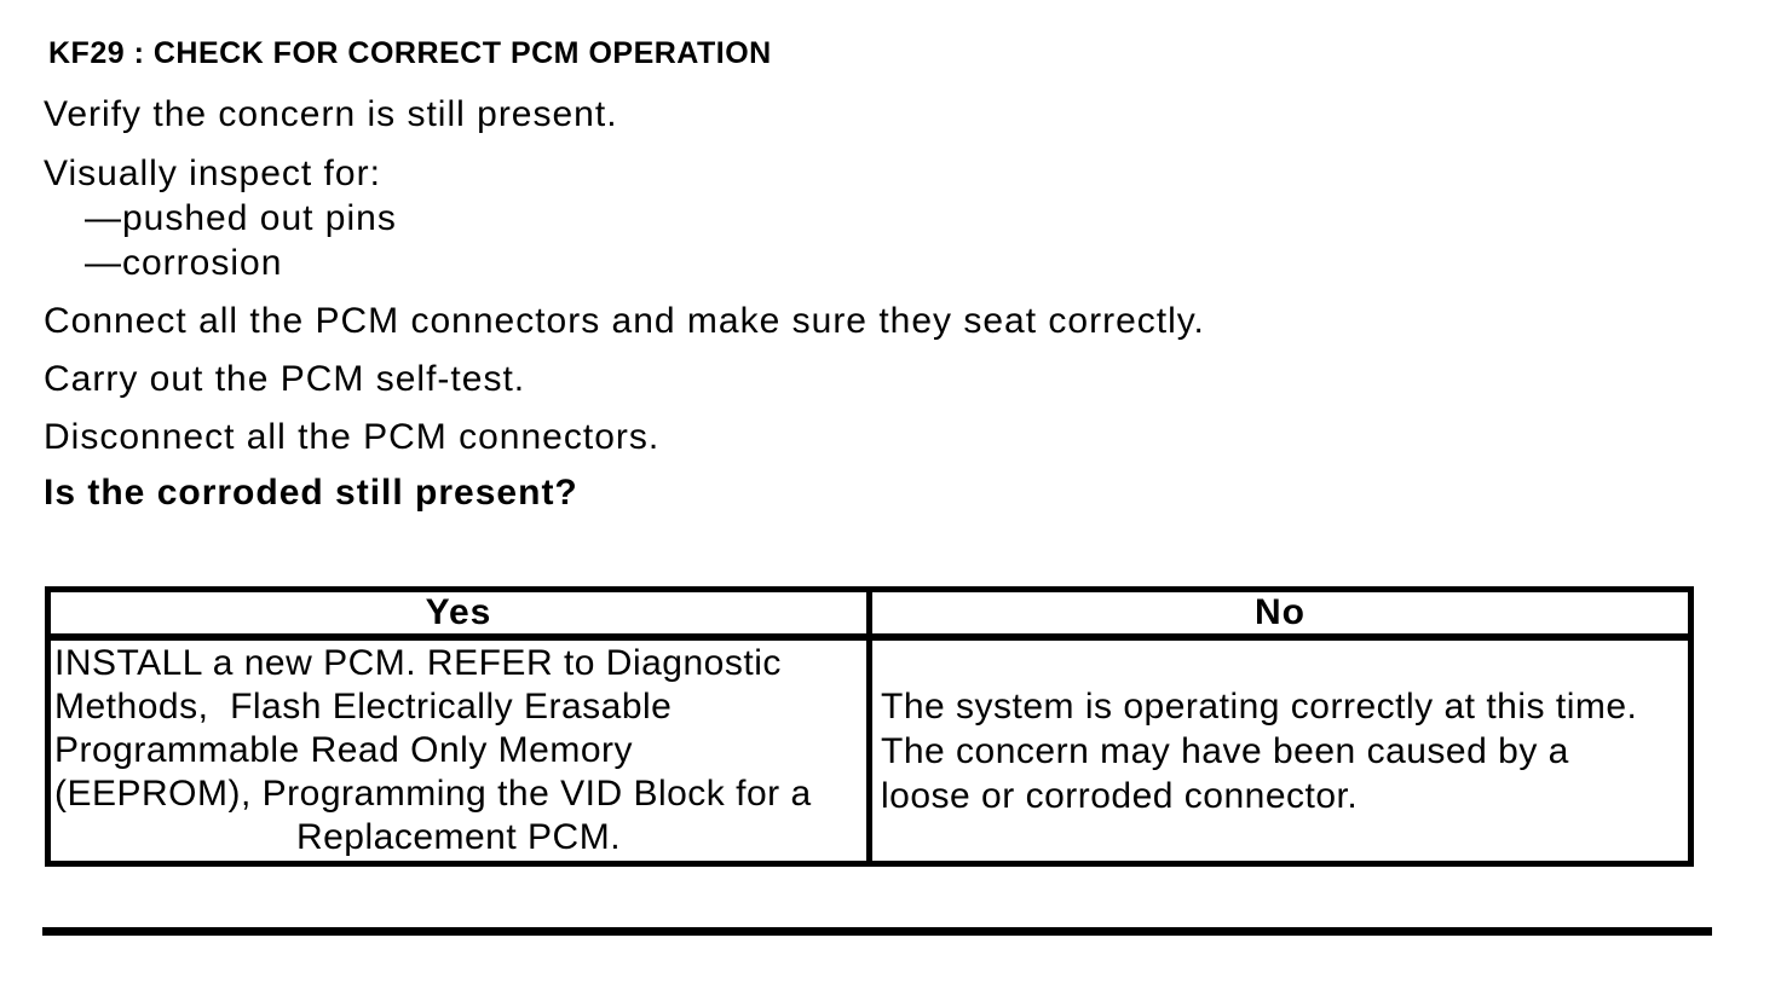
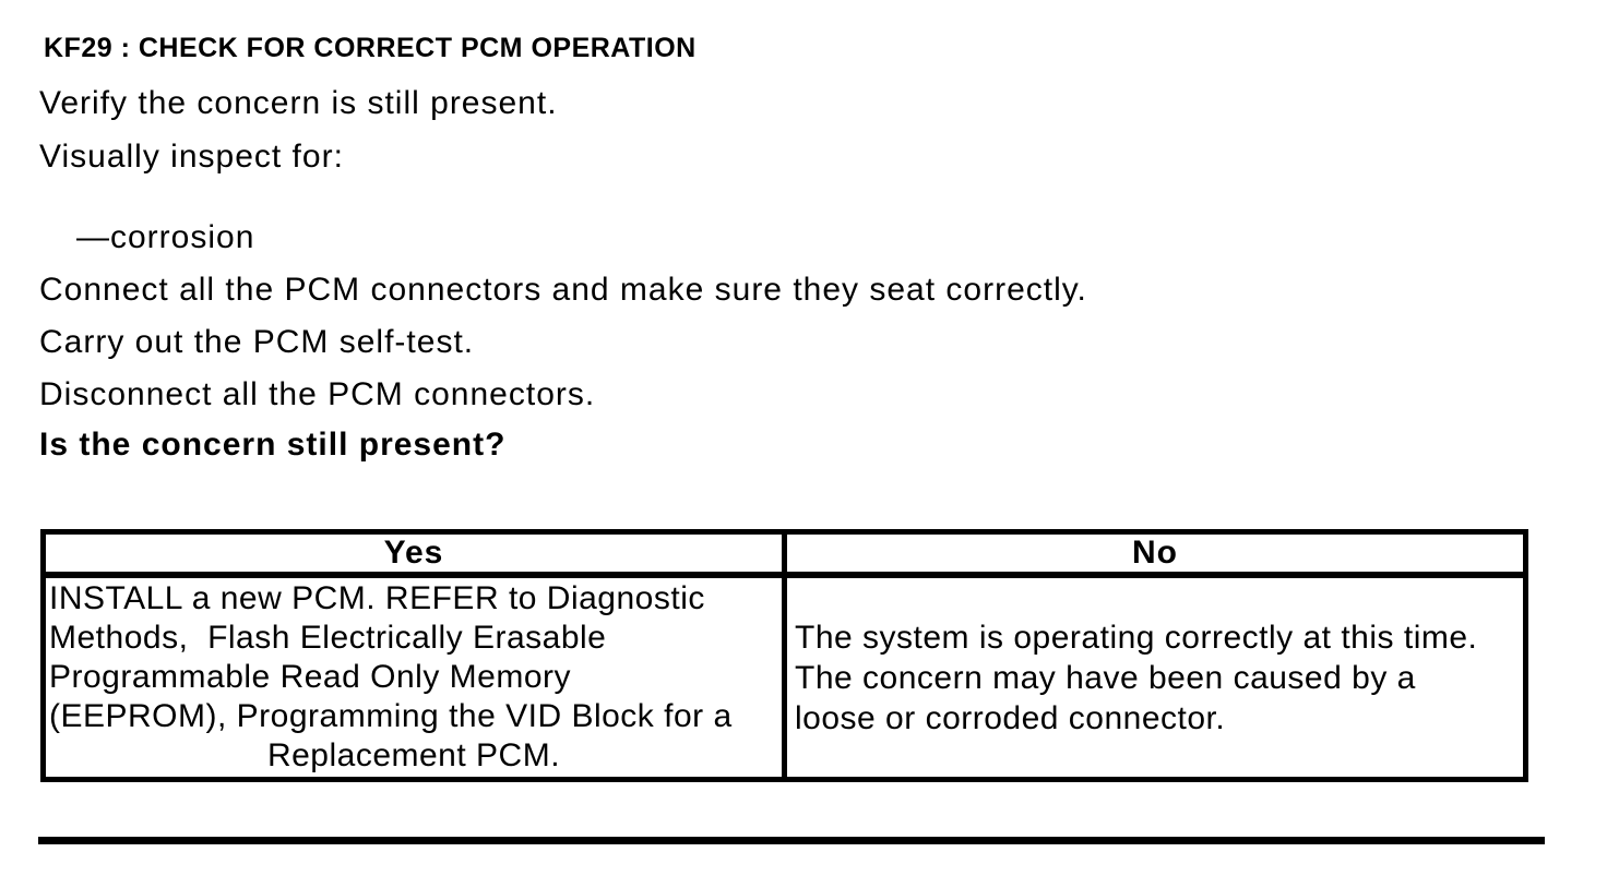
  KF29 : CHECK FOR CORRECT PCM OPERATION
  Verify the concern is still present.
  Visually inspect for:
- —pushed out pins
  —corrosion
  Connect all the PCM connectors and make sure they seat correctly.
  Carry out the PCM self-test.
  Disconnect all the PCM connectors.
- Is the corroded still present?
+ Is the concern still present?
  Yes	No
  INSTALL a new PCM. REFER to DiagnosticMethods, Flash Electrically ErasableProgrammable Read Only Memory(EEPROM), Programming the VID Block for aReplacement PCM.	The system is operating correctly at this time.The concern may have been caused by aloose or corroded connector.
